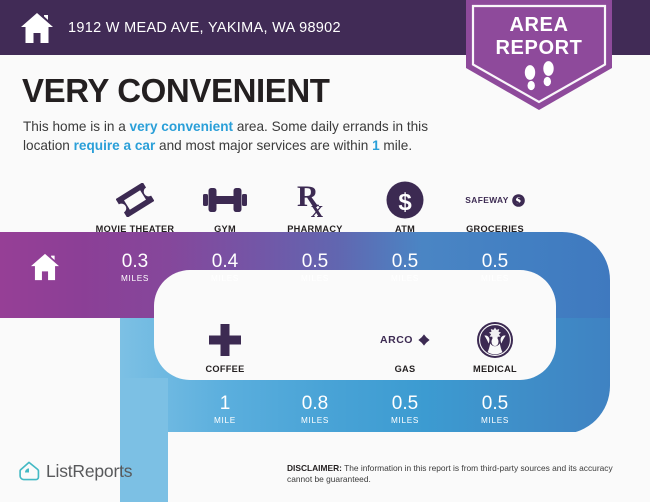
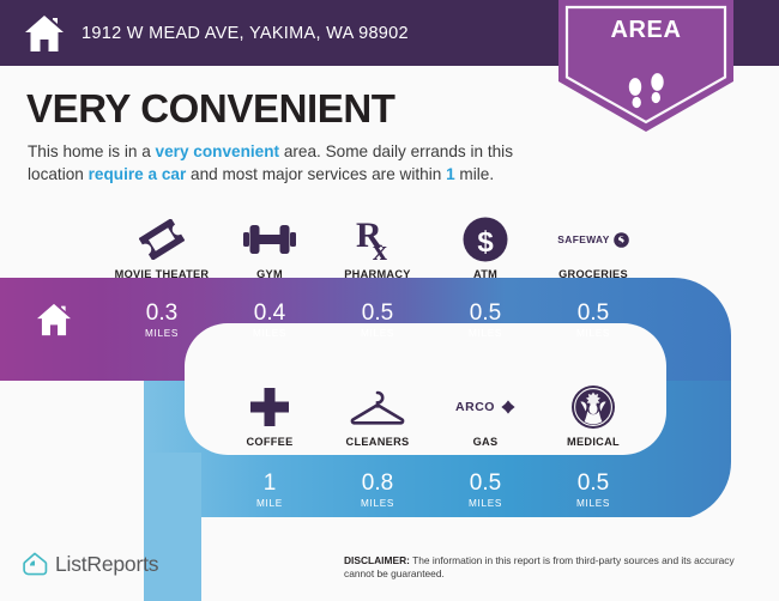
  1912 W MEAD AVE, YAKIMA, WA 98902
  AREA
- REPORT
  VERY CONVENIENT
  This home is in a very convenient area. Some daily errands in this location require a car and most major services are within 1 mile.
  MOVIE THEATER
  GYM
  R
  x
  PHARMACY
  $
  ATM
  SAFEWAY
  GROCERIES
  0.3
  MILES
  0.4
  0.5
  0.5
  0.5
  COFFEE
+ CLEANERS
  ARCO
  GAS
  MEDICAL
  1
  MILE
  0.8
  MILES
  0.5
  MILES
  0.5
  MILES
  ListReports
  DISCLAIMER: The information in this report is from third-party sources and its accuracy cannot be guaranteed.
